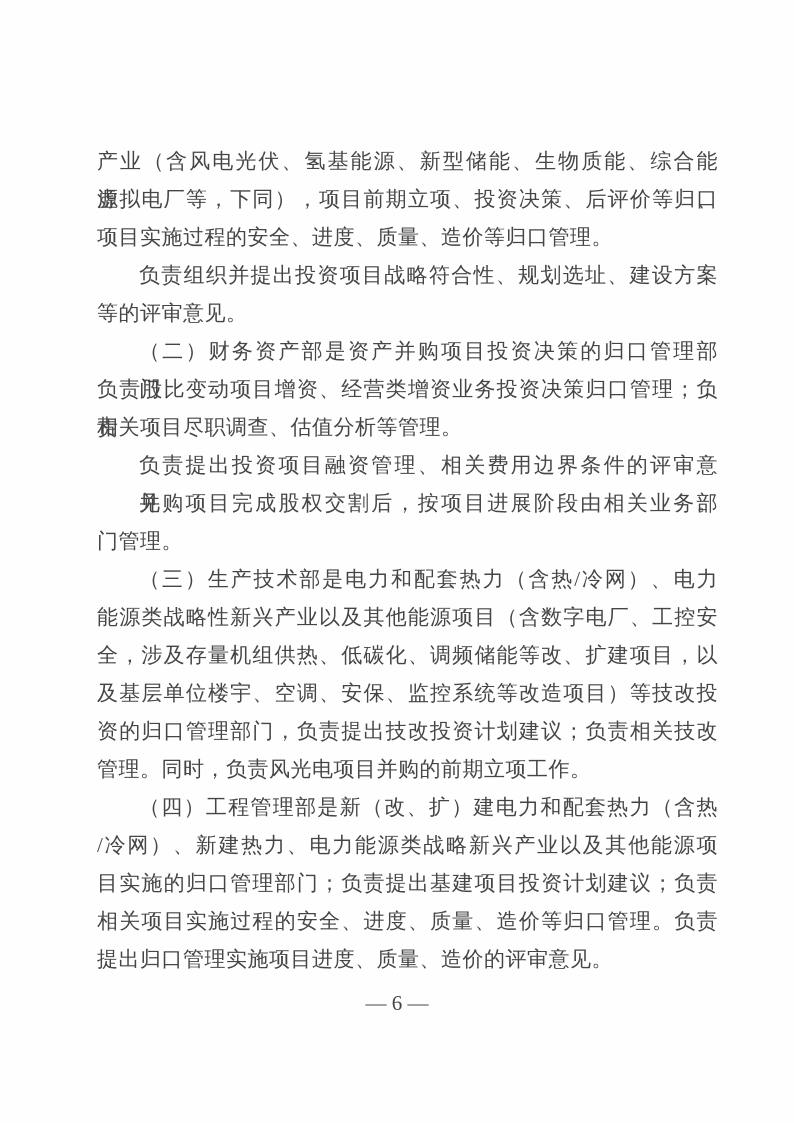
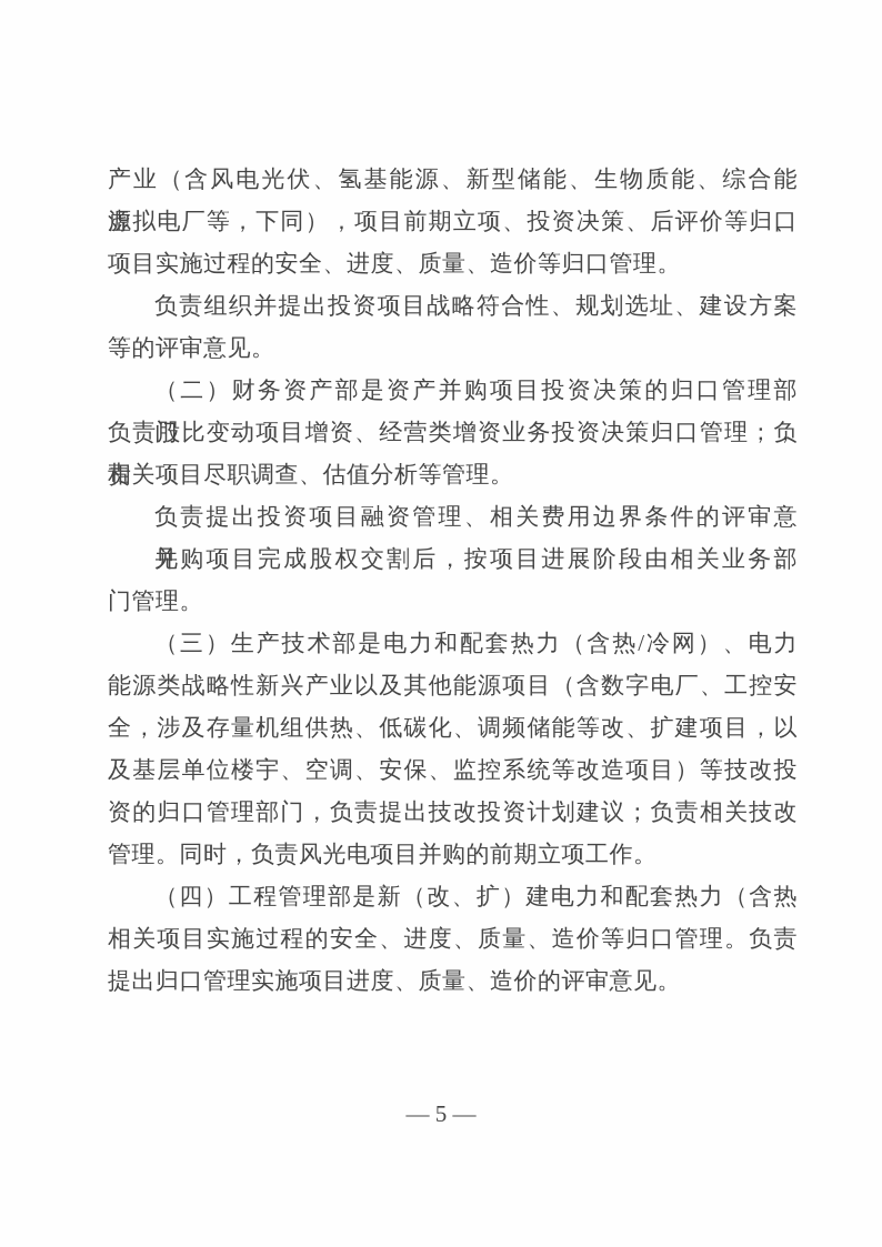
  产业（含风电光伏、氢基能源、新型储能、生物质能、综合能源、
  虚拟电厂等，下同），项目前期立项、投资决策、后评价等归口
  项目实施过程的安全、进度、质量、造价等归口管理。
  负责组织并提出投资项目战略符合性、规划选址、建设方案
  等的评审意见。
  （二）财务资产部是资产并购项目投资决策的归口管理部门，
  负责股比变动项目增资、经营类增资业务投资决策归口管理；负责
  相关项目尽职调查、估值分析等管理。
  负责提出投资项目融资管理、相关费用边界条件的评审意见。
  并购项目完成股权交割后，按项目进展阶段由相关业务部
  门管理。
  （三）生产技术部是电力和配套热力（含热/冷网）、电力
  能源类战略性新兴产业以及其他能源项目（含数字电厂、工控安
  全，涉及存量机组供热、低碳化、调频储能等改、扩建项目，以
  及基层单位楼宇、空调、安保、监控系统等改造项目）等技改投
  资的归口管理部门，负责提出技改投资计划建议；负责相关技改
  管理。同时，负责风光电项目并购的前期立项工作。
  （四）工程管理部是新（改、扩）建电力和配套热力（含热
- /冷网）、新建热力、电力能源类战略新兴产业以及其他能源项
- 目实施的归口管理部门；负责提出基建项目投资计划建议；负责
  相关项目实施过程的安全、进度、质量、造价等归口管理。负责
  提出归口管理实施项目进度、质量、造价的评审意见。
- — 6 —
+ — 5 —
